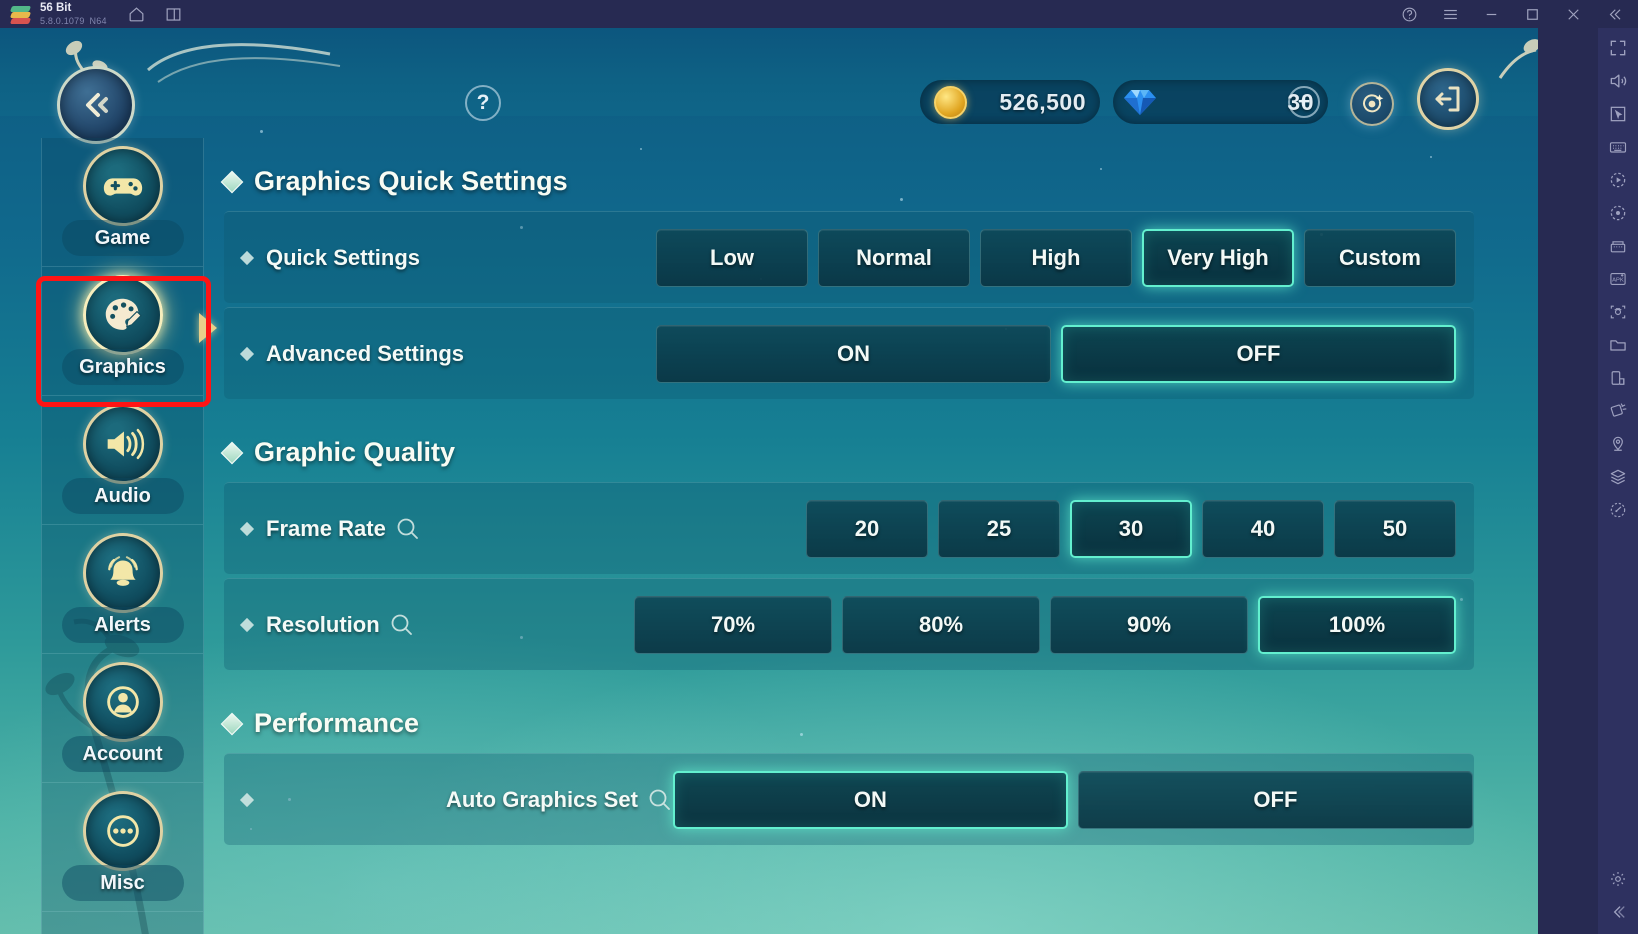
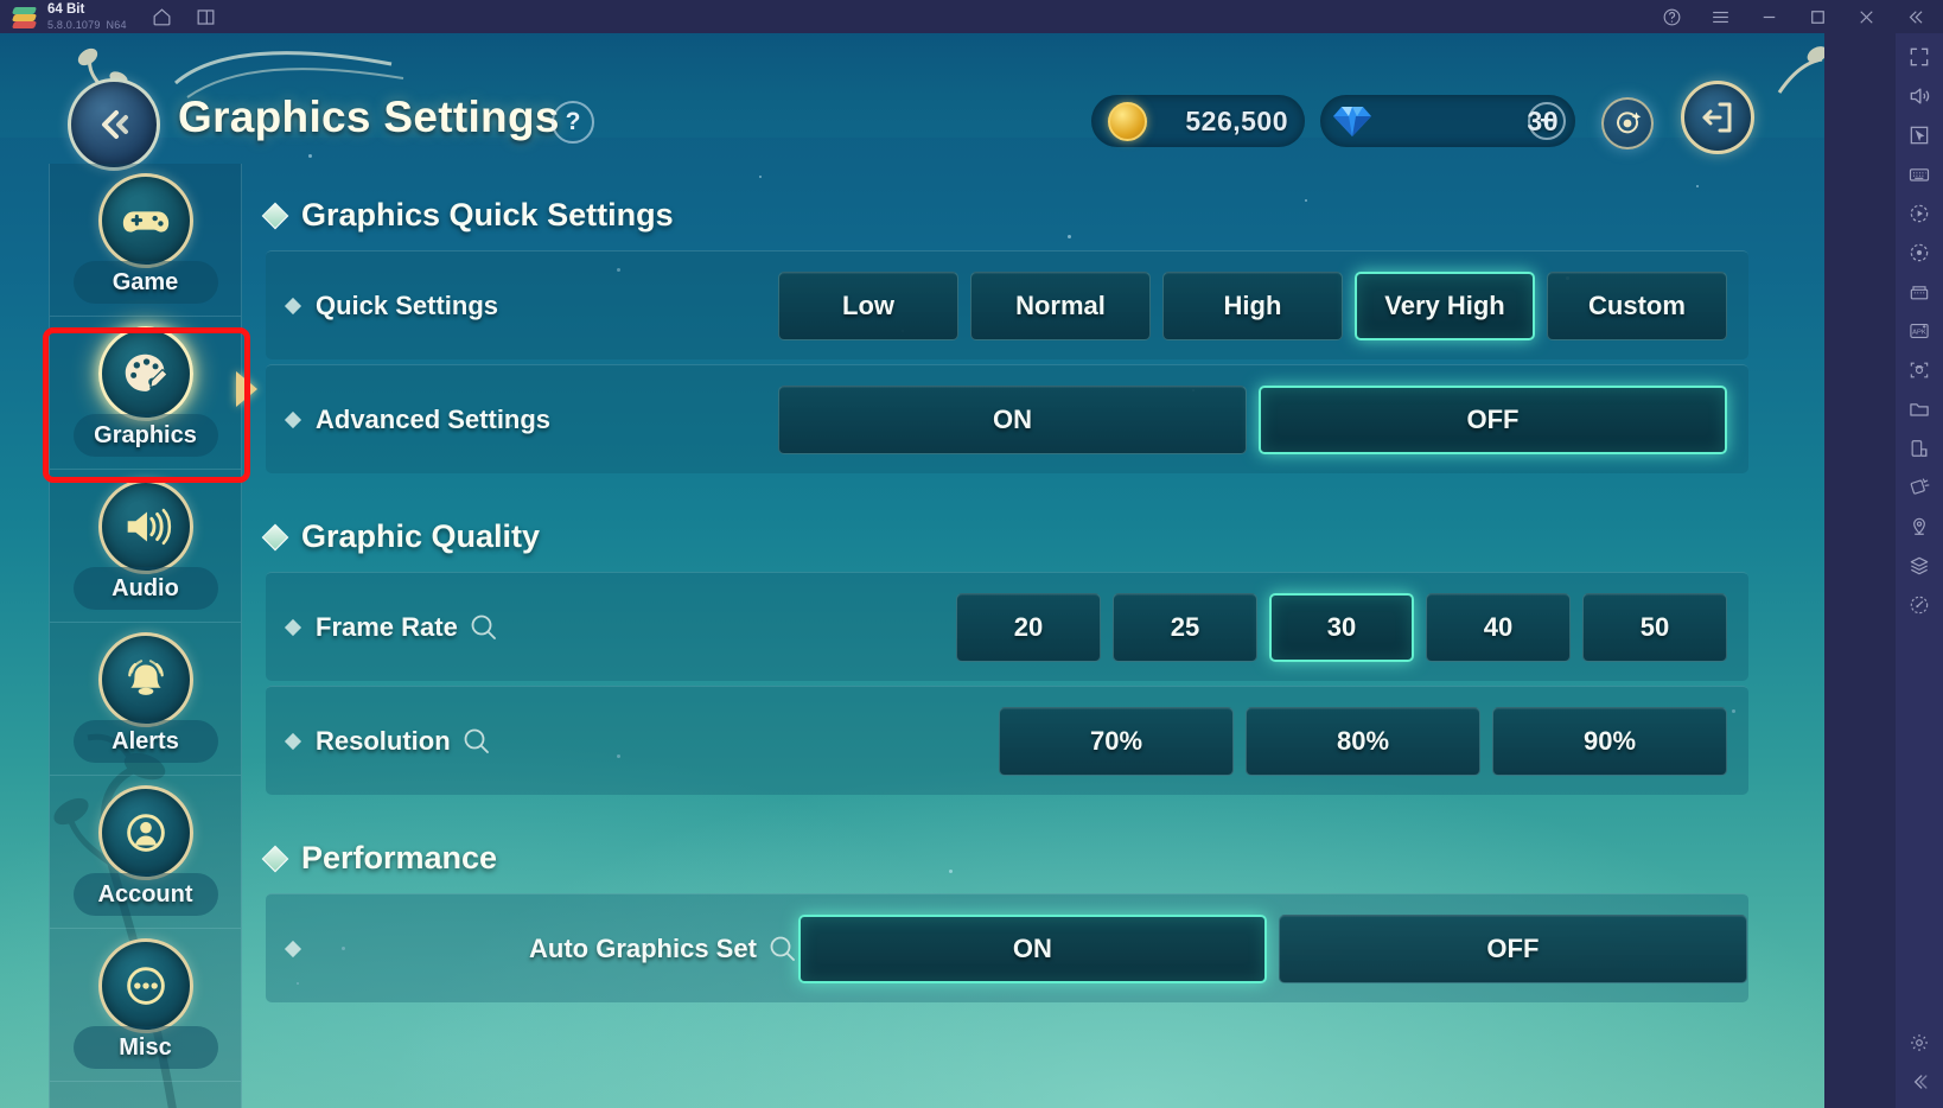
- 56 Bit
+ 64 Bit
  5.8.0.1079 N64
+ Graphics Settings
  ?
  526,500
  30
  +
  Game
  Graphics
  Audio
  Alerts
  Account
  Misc
  Graphics Quick Settings
  Quick Settings
  Low
  Normal
  High
  Very High
  Custom
  Advanced Settings
  ON
  OFF
  Graphic Quality
  Frame Rate
  20
  25
  30
  40
  50
  Resolution
  70%
  80%
  90%
- 100%
  Performance
  Auto Graphics Set
  ON
  OFF
